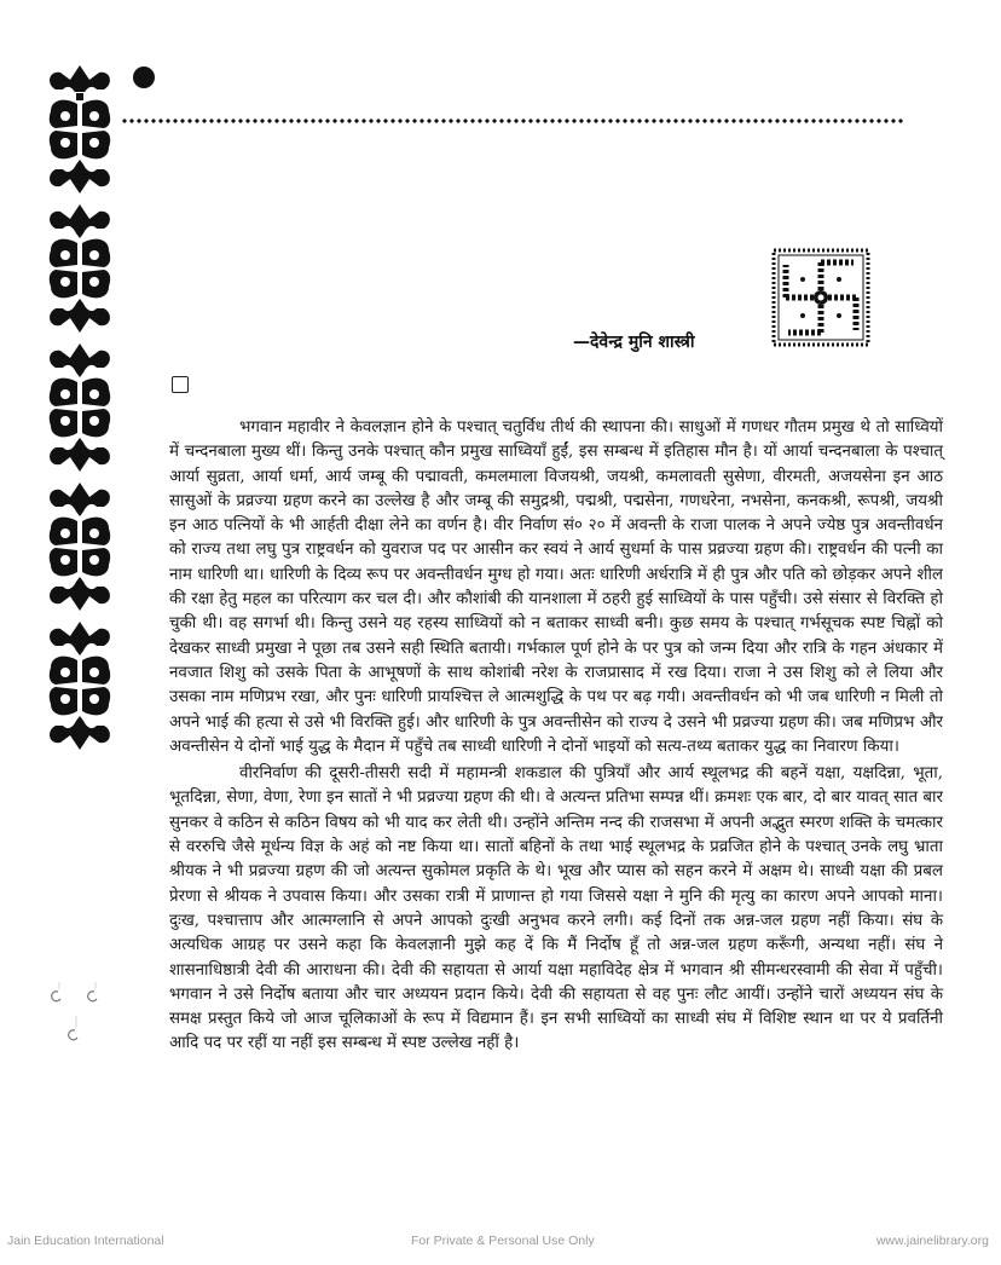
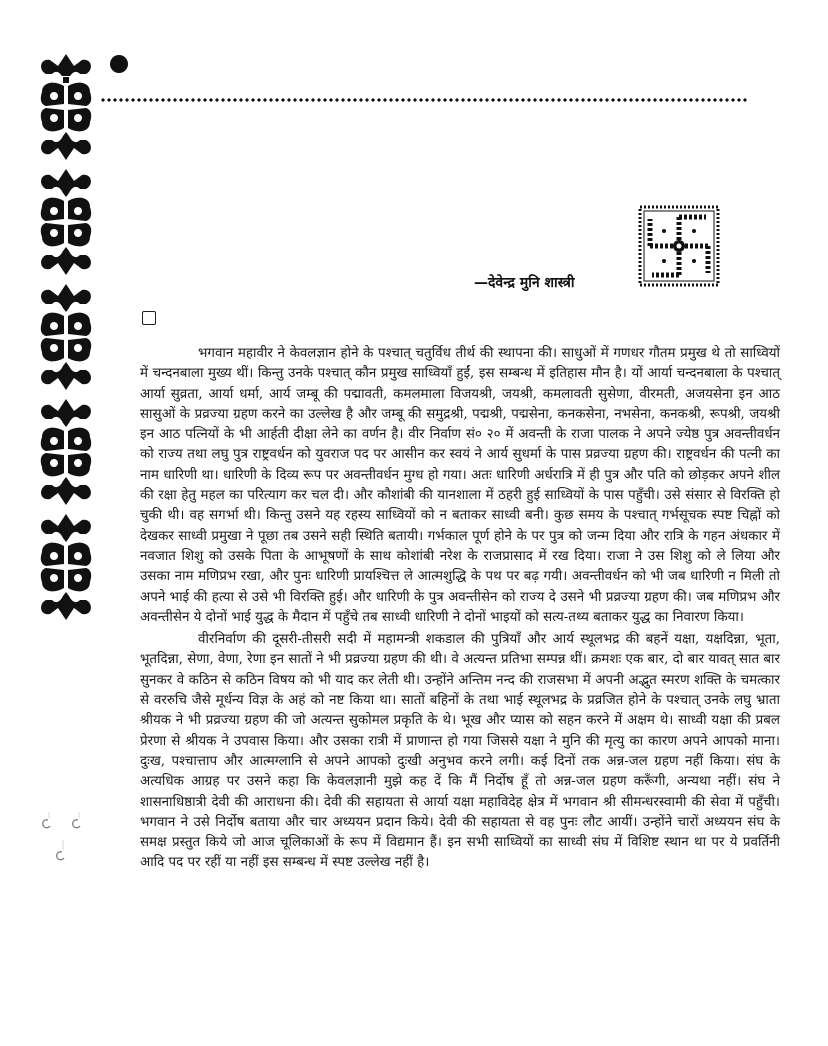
  —देवेन्द्र मुनि शास्त्री
- भगवान महावीर ने केवलज्ञान होने के पश्चात् चतुर्विध तीर्थ की स्थापना की। साधुओं में गणधर गौतम प्रमुख थे तो साध्वियों में चन्दनबाला मुख्य थीं। किन्तु उनके पश्चात् कौन प्रमुख साध्वियाँ हुईं, इस सम्बन्ध में इतिहास मौन है। यों आर्या चन्दनबाला के पश्चात् आर्या सुव्रता, आर्या धर्मा, आर्य जम्बू की पद्मावती, कमलमाला विजयश्री, जयश्री, कमलावती सुसेणा, वीरमती, अजयसेना इन आठ सासुओं के प्रव्रज्या ग्रहण करने का उल्लेख है और जम्बू की समुद्रश्री, पद्मश्री, पद्मसेना, गणधरेना, नभसेना, कनकश्री, रूपश्री, जयश्री इन आठ पत्नियों के भी आर्हती दीक्षा लेने का वर्णन है। वीर निर्वाण सं० २० में अवन्ती के राजा पालक ने अपने ज्येष्ठ पुत्र अवन्तीवर्धन को राज्य तथा लघु पुत्र राष्ट्रवर्धन को युवराज पद पर आसीन कर स्वयं ने आर्य सुधर्मा के पास प्रव्रज्या ग्रहण की। राष्ट्रवर्धन की पत्नी का नाम धारिणी था। धारिणी के दिव्य रूप पर अवन्तीवर्धन मुग्ध हो गया। अतः धारिणी अर्धरात्रि में ही पुत्र और पति को छोड़कर अपने शील की रक्षा हेतु महल का परित्याग कर चल दी। और कौशांबी की यानशाला में ठहरी हुई साध्वियों के पास पहुँची। उसे संसार से विरक्ति हो चुकी थी। वह सगर्भा थी। किन्तु उसने यह रहस्य साध्वियों को न बताकर साध्वी बनी। कुछ समय के पश्चात् गर्भसूचक स्पष्ट चिह्नों को देखकर साध्वी प्रमुखा ने पूछा तब उसने सही स्थिति बतायी। गर्भकाल पूर्ण होने के पर पुत्र को जन्म दिया और रात्रि के गहन अंधकार में नवजात शिशु को उसके पिता के आभूषणों के साथ कोशांबी नरेश के राजप्रासाद में रख दिया। राजा ने उस शिशु को ले लिया और उसका नाम मणिप्रभ रखा, और पुनः धारिणी प्रायश्चित्त ले आत्मशुद्धि के पथ पर बढ़ गयी। अवन्तीवर्धन को भी जब धारिणी न मिली तो अपने भाई की हत्या से उसे भी विरक्ति हुई। और धारिणी के पुत्र अवन्तीसेन को राज्य दे उसने भी प्रव्रज्या ग्रहण की। जब मणिप्रभ और अवन्तीसेन ये दोनों भाई युद्ध के मैदान में पहुँचे तब साध्वी धारिणी ने दोनों भाइयों को सत्य-तथ्य बताकर युद्ध का निवारण किया।
+ भगवान महावीर ने केवलज्ञान होने के पश्चात् चतुर्विध तीर्थ की स्थापना की। साधुओं में गणधर गौतम प्रमुख थे तो साध्वियों में चन्दनबाला मुख्य थीं। किन्तु उनके पश्चात् कौन प्रमुख साध्वियाँ हुईं, इस सम्बन्ध में इतिहास मौन है। यों आर्या चन्दनबाला के पश्चात् आर्या सुव्रता, आर्या धर्मा, आर्य जम्बू की पद्मावती, कमलमाला विजयश्री, जयश्री, कमलावती सुसेणा, वीरमती, अजयसेना इन आठ सासुओं के प्रव्रज्या ग्रहण करने का उल्लेख है और जम्बू की समुद्रश्री, पद्मश्री, पद्मसेना, कनकसेना, नभसेना, कनकश्री, रूपश्री, जयश्री इन आठ पत्नियों के भी आर्हती दीक्षा लेने का वर्णन है। वीर निर्वाण सं० २० में अवन्ती के राजा पालक ने अपने ज्येष्ठ पुत्र अवन्तीवर्धन को राज्य तथा लघु पुत्र राष्ट्रवर्धन को युवराज पद पर आसीन कर स्वयं ने आर्य सुधर्मा के पास प्रव्रज्या ग्रहण की। राष्ट्रवर्धन की पत्नी का नाम धारिणी था। धारिणी के दिव्य रूप पर अवन्तीवर्धन मुग्ध हो गया। अतः धारिणी अर्धरात्रि में ही पुत्र और पति को छोड़कर अपने शील की रक्षा हेतु महल का परित्याग कर चल दी। और कौशांबी की यानशाला में ठहरी हुई साध्वियों के पास पहुँची। उसे संसार से विरक्ति हो चुकी थी। वह सगर्भा थी। किन्तु उसने यह रहस्य साध्वियों को न बताकर साध्वी बनी। कुछ समय के पश्चात् गर्भसूचक स्पष्ट चिह्नों को देखकर साध्वी प्रमुखा ने पूछा तब उसने सही स्थिति बतायी। गर्भकाल पूर्ण होने के पर पुत्र को जन्म दिया और रात्रि के गहन अंधकार में नवजात शिशु को उसके पिता के आभूषणों के साथ कोशांबी नरेश के राजप्रासाद में रख दिया। राजा ने उस शिशु को ले लिया और उसका नाम मणिप्रभ रखा, और पुनः धारिणी प्रायश्चित्त ले आत्मशुद्धि के पथ पर बढ़ गयी। अवन्तीवर्धन को भी जब धारिणी न मिली तो अपने भाई की हत्या से उसे भी विरक्ति हुई। और धारिणी के पुत्र अवन्तीसेन को राज्य दे उसने भी प्रव्रज्या ग्रहण की। जब मणिप्रभ और अवन्तीसेन ये दोनों भाई युद्ध के मैदान में पहुँचे तब साध्वी धारिणी ने दोनों भाइयों को सत्य-तथ्य बताकर युद्ध का निवारण किया।
  वीरनिर्वाण की दूसरी-तीसरी सदी में महामन्त्री शकडाल की पुत्रियाँ और आर्य स्थूलभद्र की बहनें यक्षा, यक्षदिन्ना, भूता, भूतदिन्ना, सेणा, वेणा, रेणा इन सातों ने भी प्रव्रज्या ग्रहण की थी। वे अत्यन्त प्रतिभा सम्पन्न थीं। क्रमशः एक बार, दो बार यावत् सात बार सुनकर वे कठिन से कठिन विषय को भी याद कर लेती थी। उन्होंने अन्तिम नन्द की राजसभा में अपनी अद्भुत स्मरण शक्ति के चमत्कार से वररुचि जैसे मूर्धन्य विज्ञ के अहं को नष्ट किया था। सातों बहिनों के तथा भाई स्थूलभद्र के प्रव्रजित होने के पश्चात् उनके लघु भ्राता श्रीयक ने भी प्रव्रज्या ग्रहण की जो अत्यन्त सुकोमल प्रकृति के थे। भूख और प्यास को सहन करने में अक्षम थे। साध्वी यक्षा की प्रबल प्रेरणा से श्रीयक ने उपवास किया। और उसका रात्री में प्राणान्त हो गया जिससे यक्षा ने मुनि की मृत्यु का कारण अपने आपको माना। दुःख, पश्चात्ताप और आत्मग्लानि से अपने आपको दुःखी अनुभव करने लगी। कई दिनों तक अन्न-जल ग्रहण नहीं किया। संघ के अत्यधिक आग्रह पर उसने कहा कि केवलज्ञानी मुझे कह दें कि मैं निर्दोष हूँ तो अन्न-जल ग्रहण करूँगी, अन्यथा नहीं। संघ ने शासनाधिष्ठात्री देवी की आराधना की। देवी की सहायता से आर्या यक्षा महाविदेह क्षेत्र में भगवान श्री सीमन्धरस्वामी की सेवा में पहुँची। भगवान ने उसे निर्दोष बताया और चार अध्ययन प्रदान किये। देवी की सहायता से वह पुनः लौट आयीं। उन्होंने चारों अध्ययन संघ के समक्ष प्रस्तुत किये जो आज चूलिकाओं के रूप में विद्यमान हैं। इन सभी साध्वियों का साध्वी संघ में विशिष्ट स्थान था पर ये प्रवर्तिनी आदि पद पर रहीं या नहीं इस सम्बन्ध में स्पष्ट उल्लेख नहीं है।
- Jain Education International
- For Private & Personal Use Only
- www.jainelibrary.org
